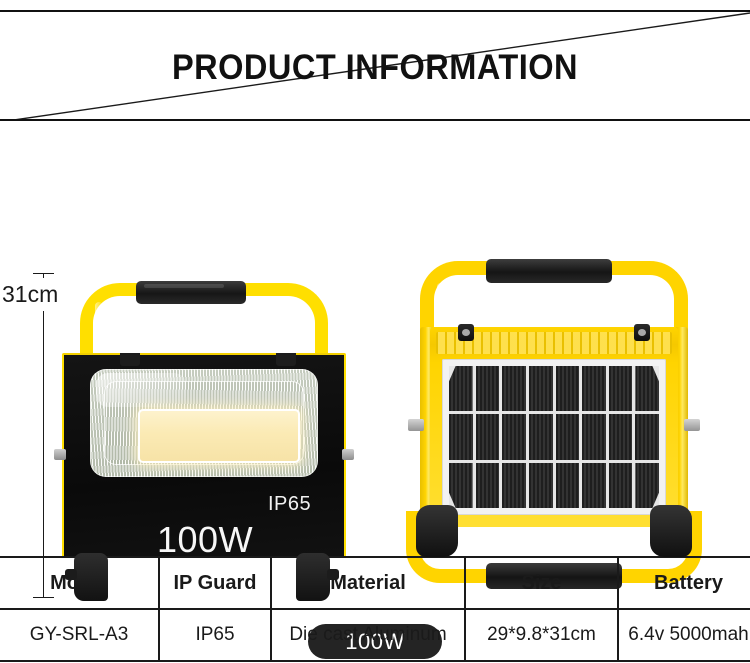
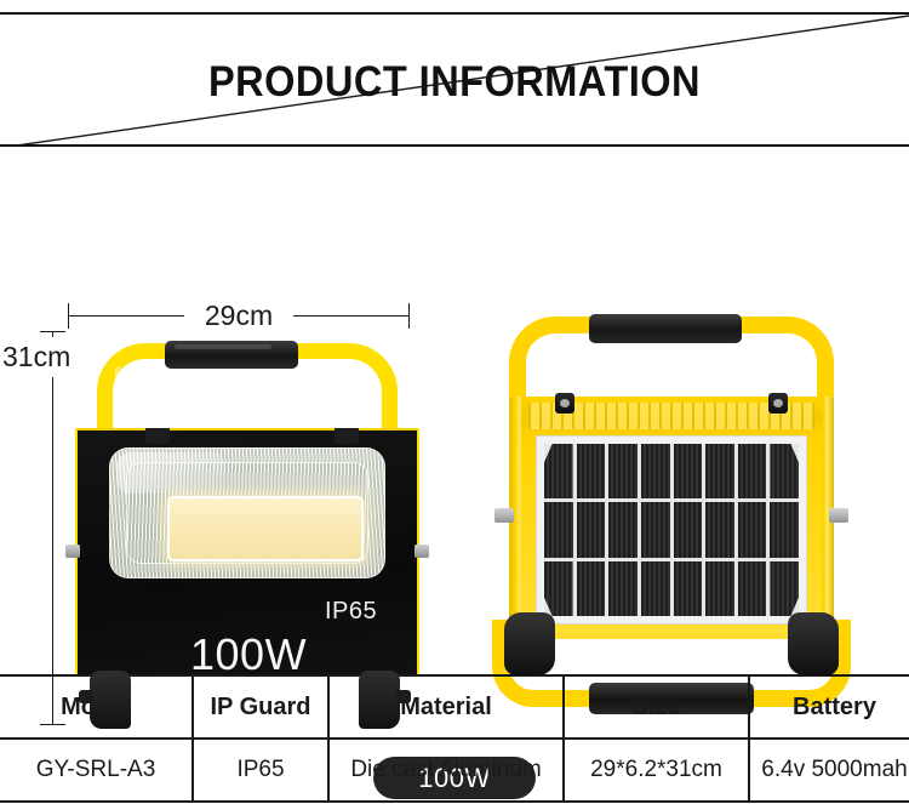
  PRODUCT INFORMATION
+ 29cm
  31cm
  IP65
  100W
  100W
  Mo	IP Guard	Material	Size	Battery
- GY-SRL-A3	IP65	Die cast Aluminum	29*9.8*31cm	6.4v 5000mah
+ GY-SRL-A3	IP65	Die cast Aluminum	29*6.2*31cm	6.4v 5000mah
